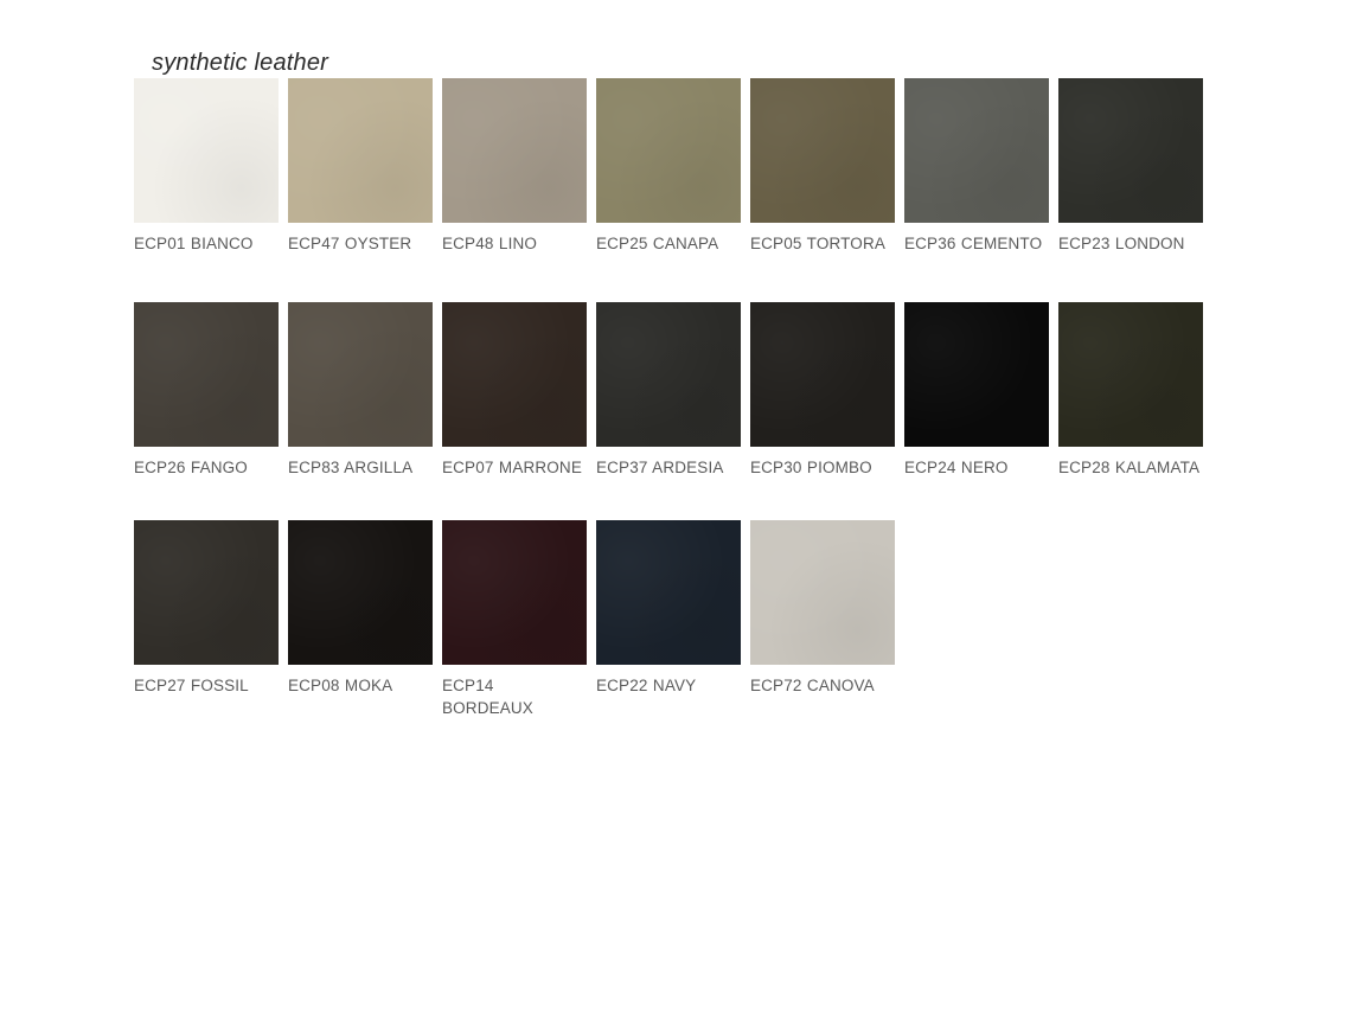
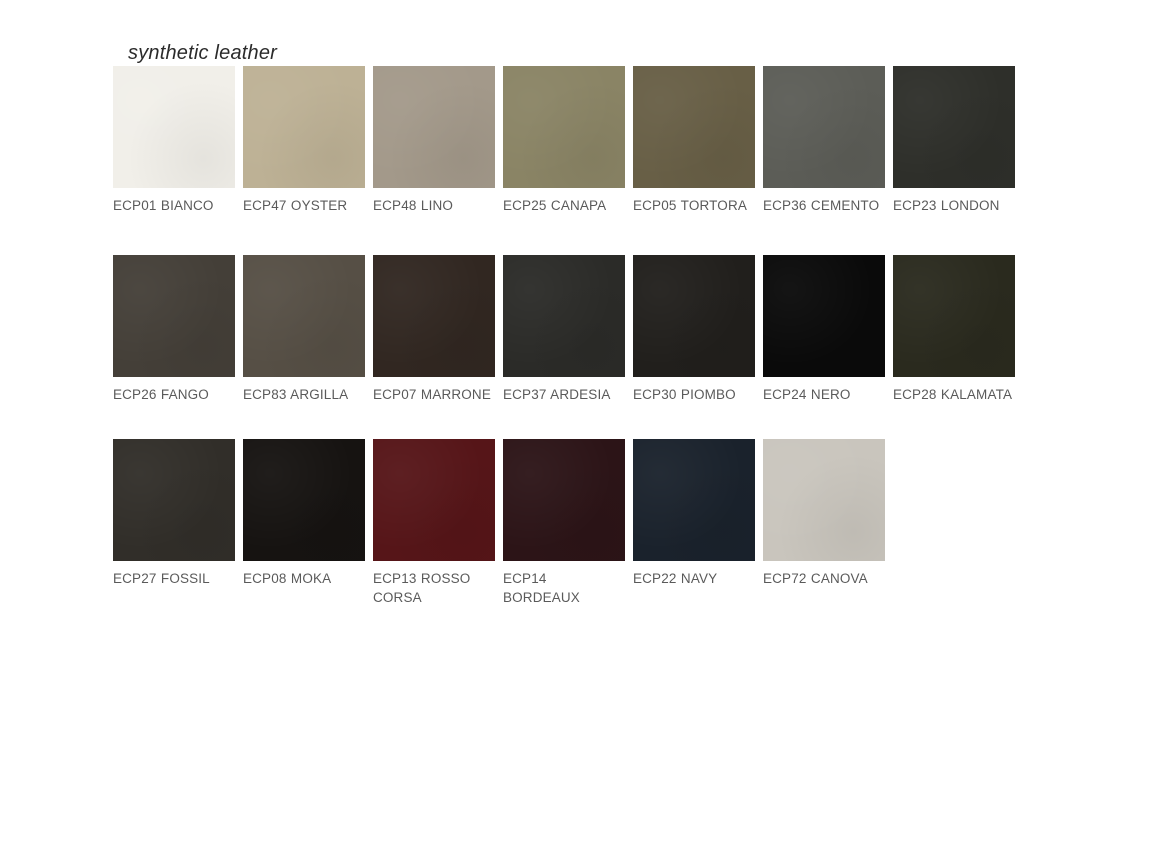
  synthetic leather
  ECP01 BIANCO
  ECP47 OYSTER
  ECP48 LINO
  ECP25 CANAPA
  ECP05 TORTORA
  ECP36 CEMENTO
  ECP23 LONDON
  ECP26 FANGO
  ECP83 ARGILLA
  ECP07 MARRONE
  ECP37 ARDESIA
  ECP30 PIOMBO
  ECP24 NERO
  ECP28 KALAMATA
  ECP27 FOSSIL
  ECP08 MOKA
+ ECP13 ROSSO CORSA
  ECP14 BORDEAUX
  ECP22 NAVY
  ECP72 CANOVA
